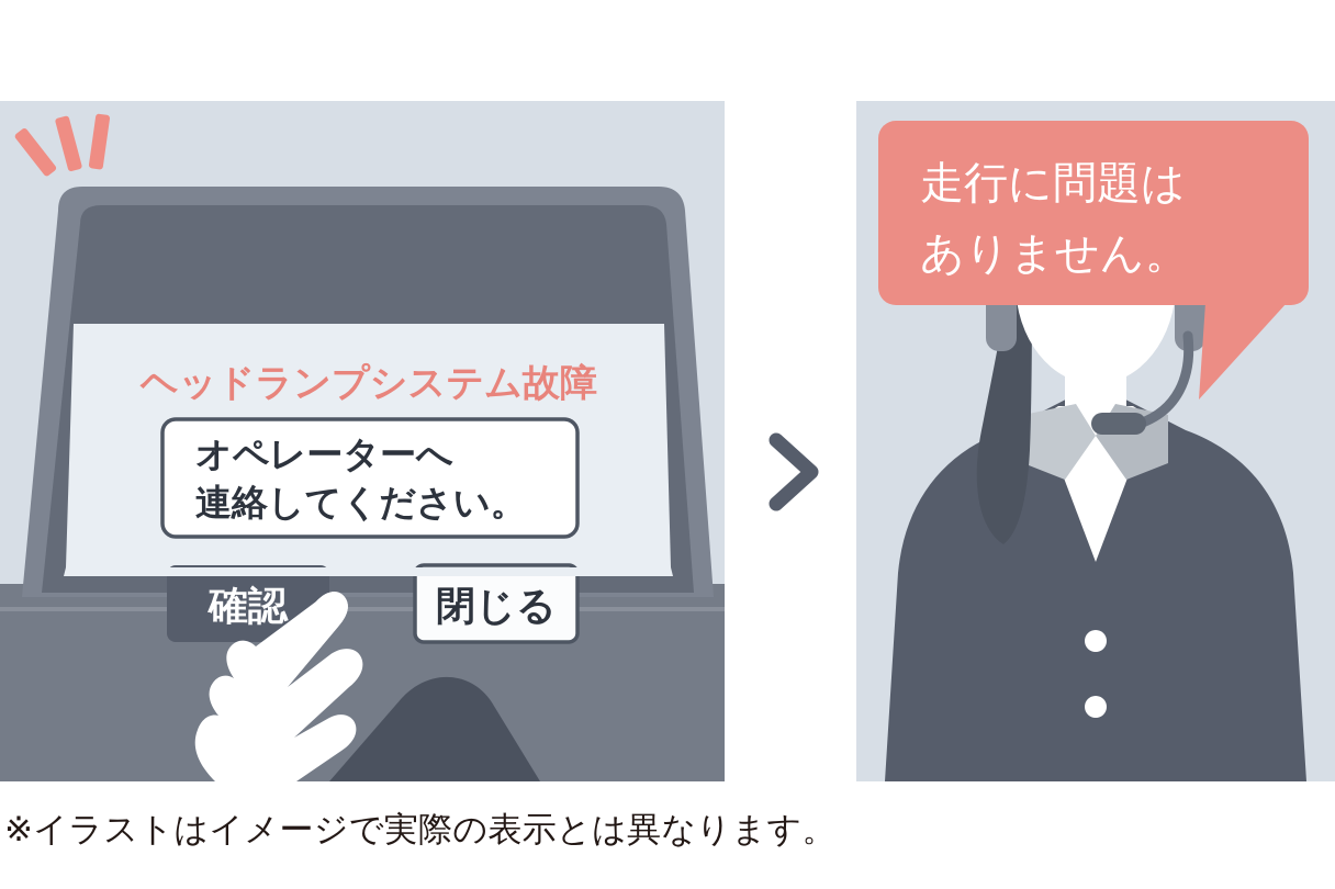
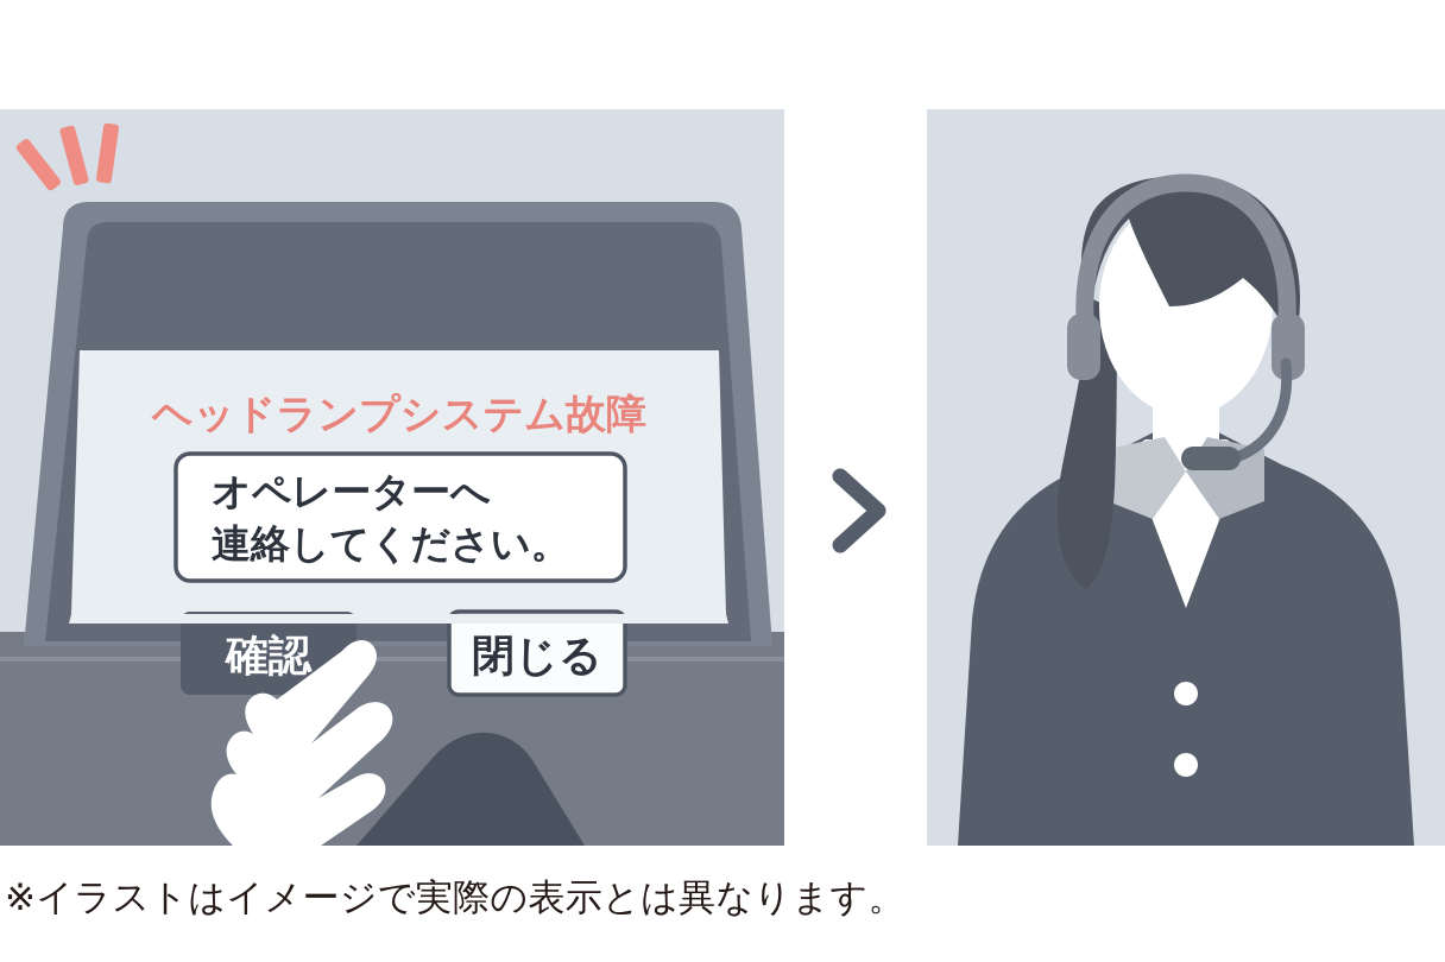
  ヘッドランプシステム故障
  オペレーターへ
  連絡してください。
  確認
  閉じる
- 走行に問題は
- ありません。
  ※イラストはイメージで実際の表示とは異なります。
